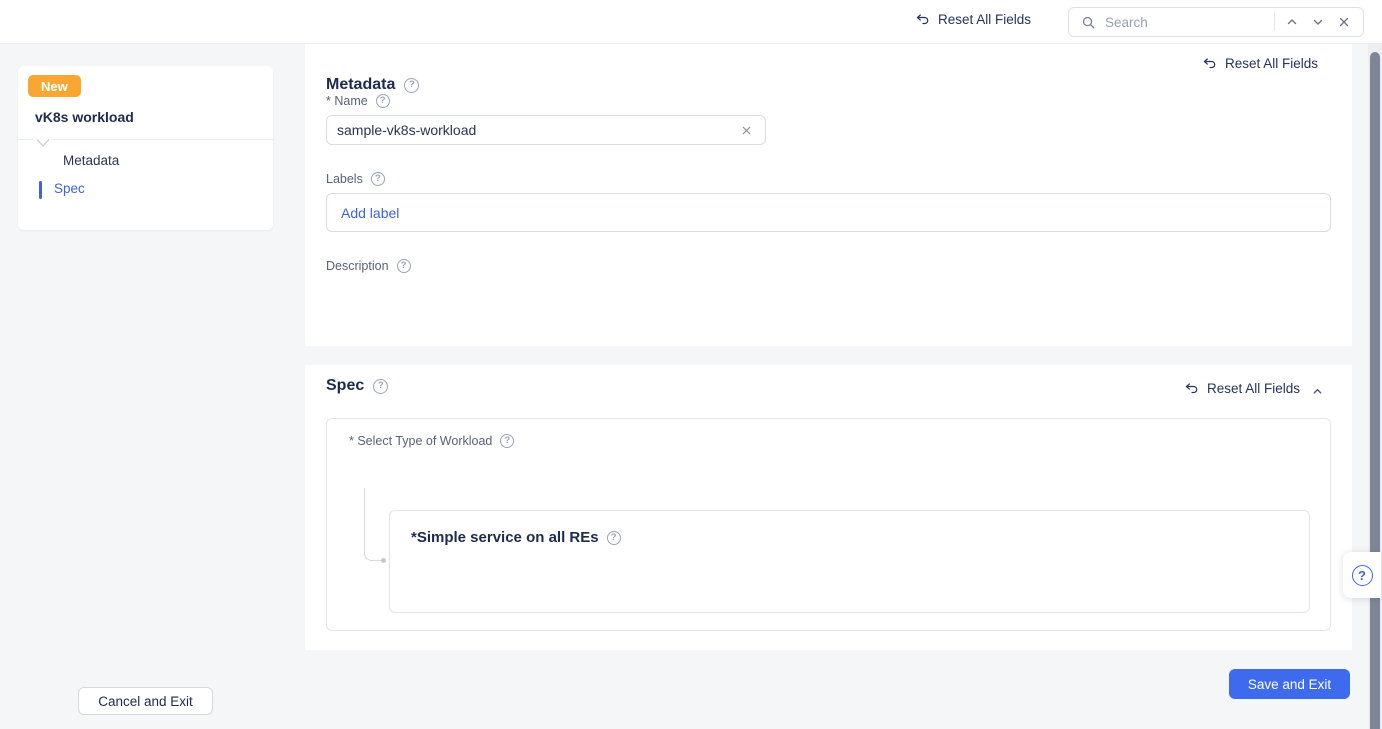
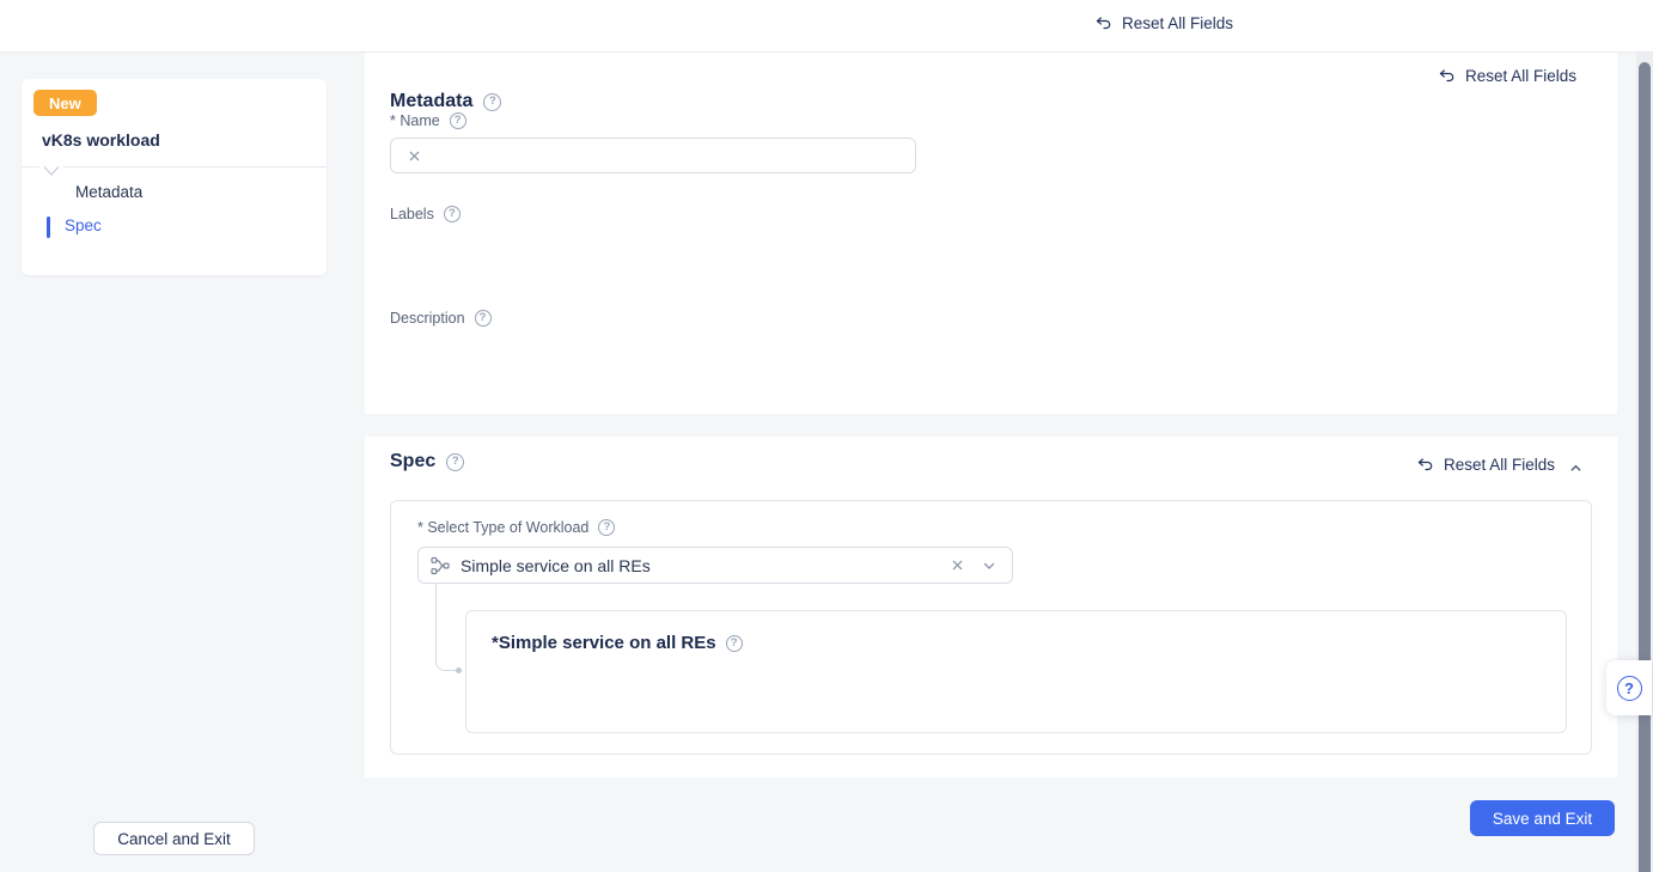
  Reset All Fields
- Search
  New
  vK8s workload
  Metadata
  Spec
  Metadata
  ?
  Reset All Fields
  * Name
  ?
- sample-vk8s-workload
  Labels
  ?
- Add label
  Description
  ?
  Spec
  ?
  Reset All Fields
  * Select Type of Workload
  ?
+ Simple service on all REs
  *Simple service on all REs
  ?
  Cancel and Exit
  Save and Exit
  ?
